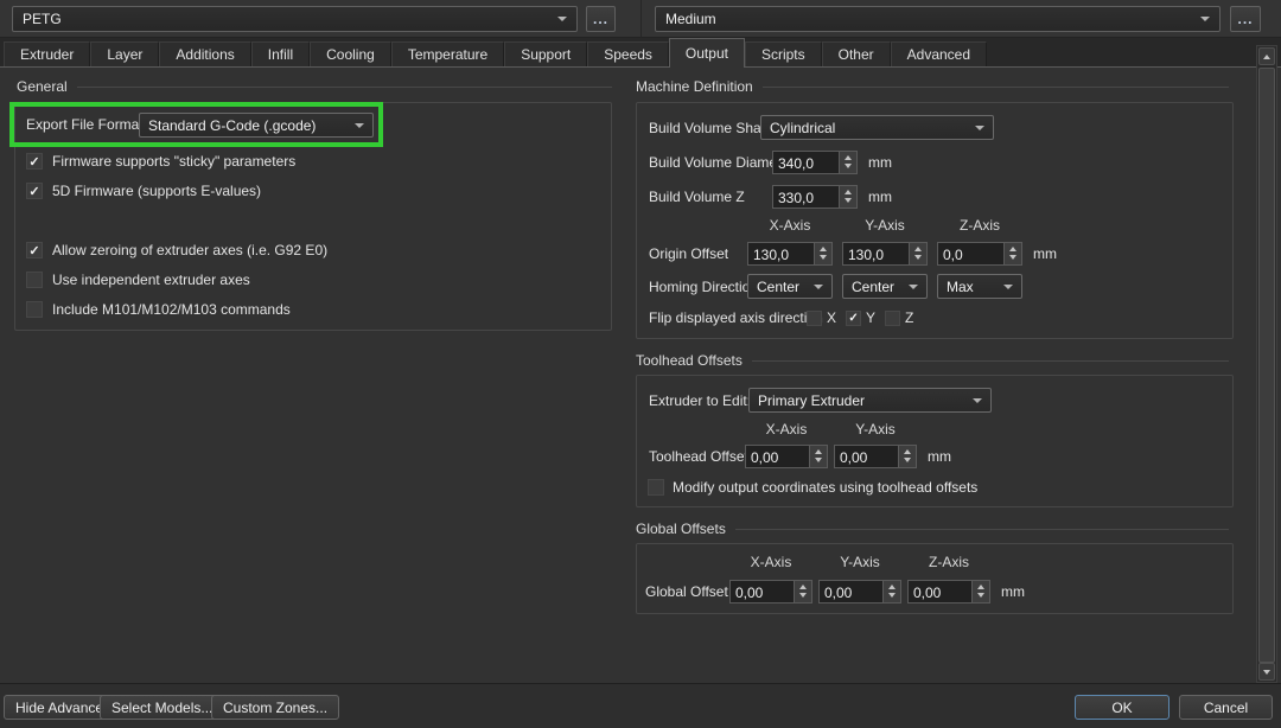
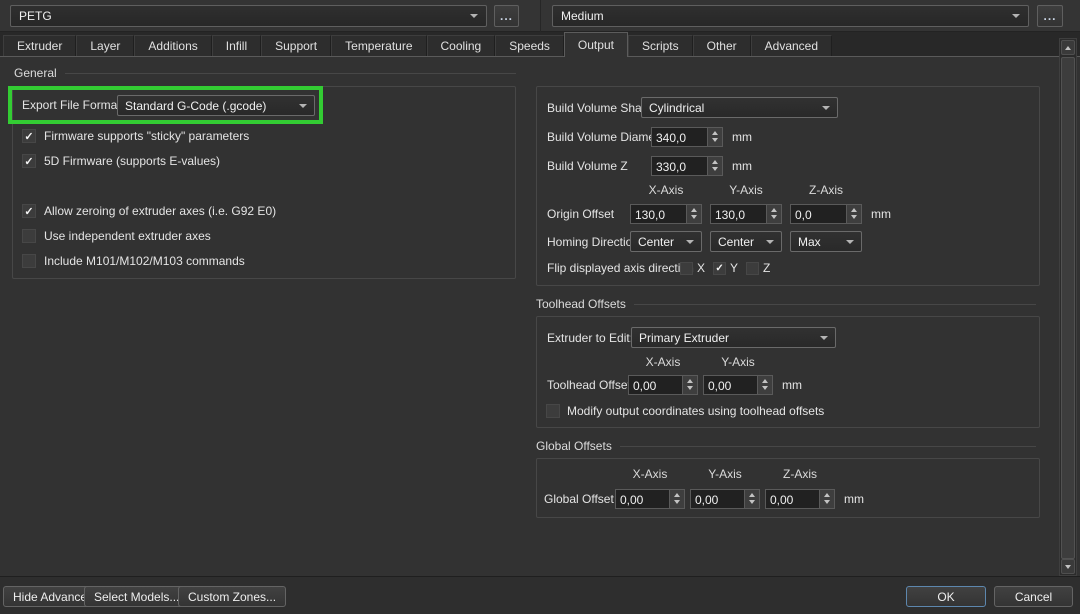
  PETG
  ...
  Medium
  ...
  Extruder
  Layer
  Additions
  Infill
- Cooling
+ Support
  Temperature
- Support
+ Cooling
  Speeds
  Output
  Scripts
  Other
  Advanced
  General
  Export File Forma
  Standard G-Code (.gcode)
  ✓
  Firmware supports "sticky" parameters
  ✓
  5D Firmware (supports E-values)
  ✓
  Allow zeroing of extruder axes (i.e. G92 E0)
  Use independent extruder axes
  Include M101/M102/M103 commands
- Machine Definition
  Build Volume Sha
  Cylindrical
  Build Volume Diam
  340,0
  mm
  Build Volume Z
  330,0
  mm
  X-Axis
  Y-Axis
  Z-Axis
  Origin Offset
  130,0
  130,0
  0,0
  mm
  Homing Directi
  Center
  Center
  Max
  Flip displayed axis direct
  X
  ✓
  Y
  Z
  Toolhead Offsets
  Extruder to Edit
  Primary Extruder
  X-Axis
  Y-Axis
  Toolhead Offse
  0,00
  0,00
  mm
  Modify output coordinates using toolhead offsets
  Global Offsets
  X-Axis
  Y-Axis
  Z-Axis
  Global Offset
  0,00
  0,00
  0,00
  mm
  Hide Advanc
  Select Models..
  Custom Zones...
  OK
  Cancel
